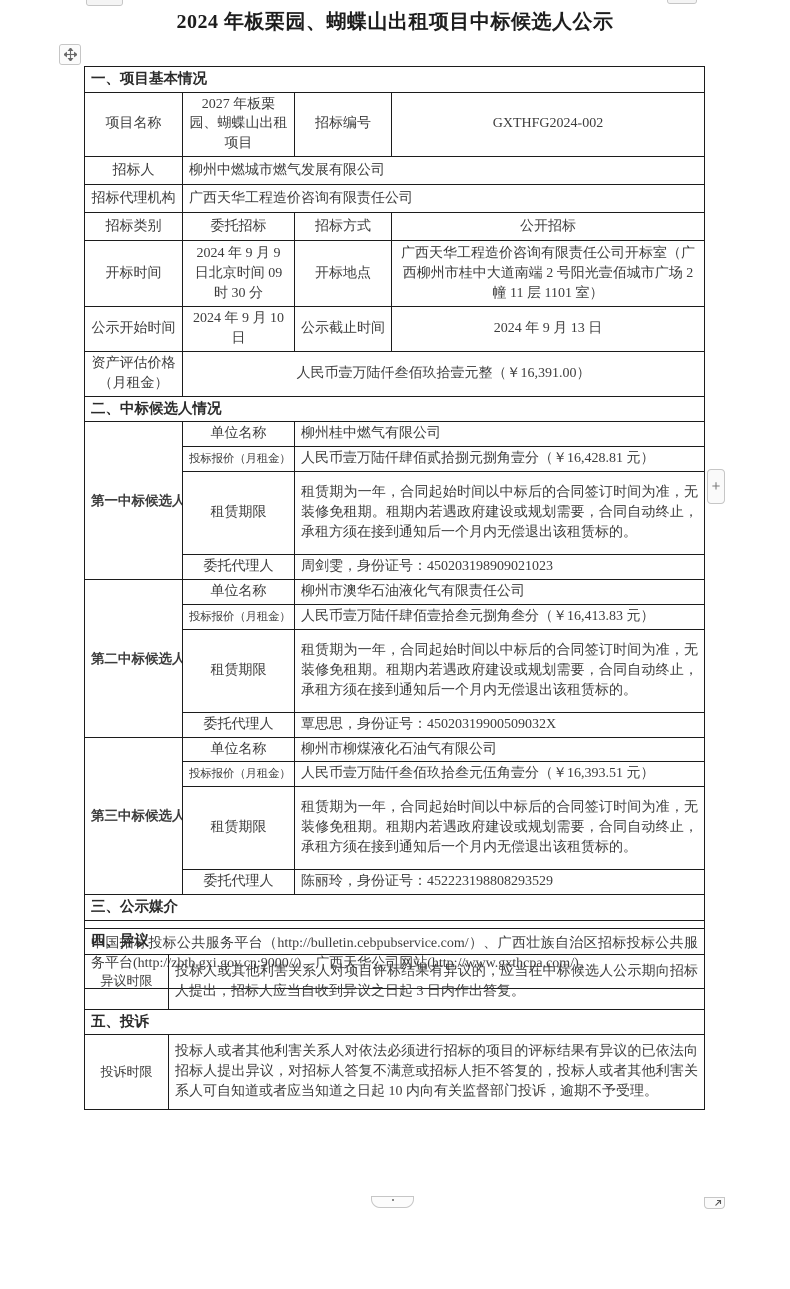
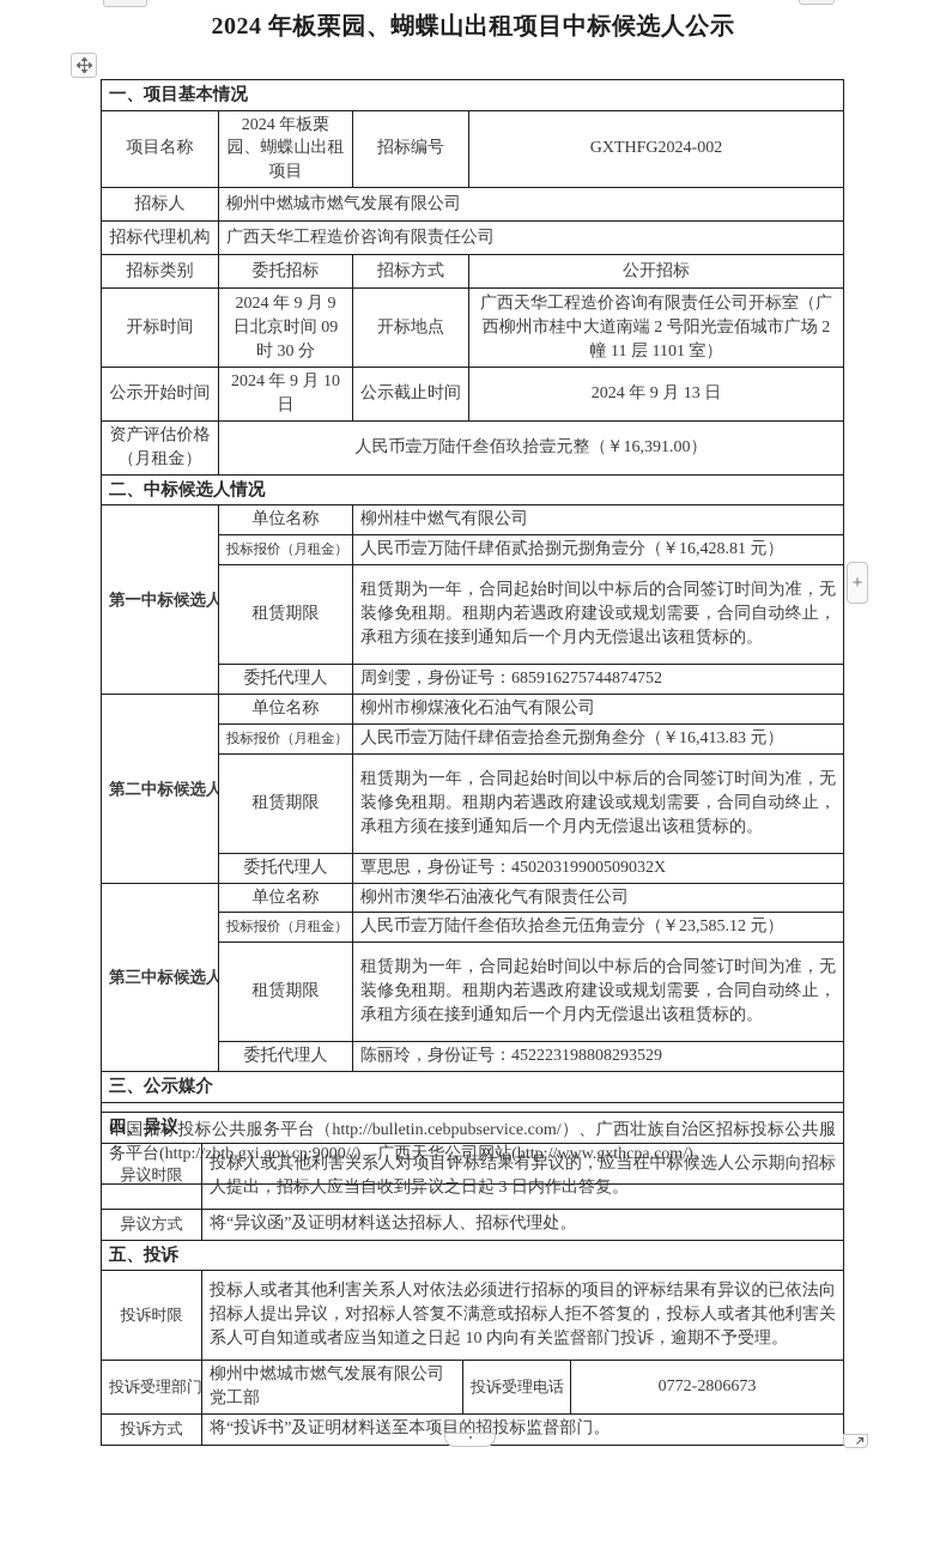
  2024 年板栗园、蝴蝶山出租项目中标候选人公示
  一、项目基本情况
- 项目名称	2027 年板栗园、蝴蝶山出租项目	招标编号	GXTHFG2024-002
+ 项目名称	2024 年板栗园、蝴蝶山出租项目	招标编号	GXTHFG2024-002
  招标人	柳州中燃城市燃气发展有限公司
  招标代理机构	广西天华工程造价咨询有限责任公司
  招标类别	委托招标	招标方式	公开招标
  开标时间	2024 年 9 月 9 日北京时间 09 时 30 分	开标地点	广西天华工程造价咨询有限责任公司开标室（广西柳州市桂中大道南端 2 号阳光壹佰城市广场 2 幢 11 层 1101 室）
  公示开始时间	2024 年 9 月 10 日	公示截止时间	2024 年 9 月 13 日
  资产评估价格（月租金）	人民币壹万陆仟叁佰玖拾壹元整（￥16,391.00）
  二、中标候选人情况
  第一中标候选人	单位名称	柳州桂中燃气有限公司
  投标报价（月租金）	人民币壹万陆仟肆佰贰拾捌元捌角壹分（￥16,428.81 元）
  租赁期限	租赁期为一年，合同起始时间以中标后的合同签订时间为准，无装修免租期。租期内若遇政府建设或规划需要，合同自动终止，承租方须在接到通知后一个月内无偿退出该租赁标的。
- 委托代理人	周剑雯，身份证号：450203198909021023
+ 委托代理人	周剑雯，身份证号：685916275744874752
- 第二中标候选人	单位名称	柳州市澳华石油液化气有限责任公司
+ 第二中标候选人	单位名称	柳州市柳煤液化石油气有限公司
  投标报价（月租金）	人民币壹万陆仟肆佰壹拾叁元捌角叁分（￥16,413.83 元）
  租赁期限	租赁期为一年，合同起始时间以中标后的合同签订时间为准，无装修免租期。租期内若遇政府建设或规划需要，合同自动终止，承租方须在接到通知后一个月内无偿退出该租赁标的。
  委托代理人	覃思思，身份证号：45020319900509032X
- 第三中标候选人	单位名称	柳州市柳煤液化石油气有限公司
+ 第三中标候选人	单位名称	柳州市澳华石油液化气有限责任公司
- 投标报价（月租金）	人民币壹万陆仟叁佰玖拾叁元伍角壹分（￥16,393.51 元）
+ 投标报价（月租金）	人民币壹万陆仟叁佰玖拾叁元伍角壹分（￥23,585.12 元）
  租赁期限	租赁期为一年，合同起始时间以中标后的合同签订时间为准，无装修免租期。租期内若遇政府建设或规划需要，合同自动终止，承租方须在接到通知后一个月内无偿退出该租赁标的。
  委托代理人	陈丽玲，身份证号：452223198808293529
  三、公示媒介
  中国招标投标公共服务平台（http://bulletin.cebpubservice.com/）、广西壮族自治区招标投标公共服务平台(http://zbtb.gxi.gov.cn:9000//)、广西天华公司网站(http://www.gxthcpa.com/)。
  +
  四、异议
  异议时限	投标人或其他利害关系人对项目评标结果有异议的，应当在中标候选人公示期向招标人提出，招标人应当自收到异议之日起 3 日内作出答复。
+ 异议方式	将“异议函”及证明材料送达招标人、招标代理处。
  五、投诉
  投诉时限	投标人或者其他利害关系人对依法必须进行招标的项目的评标结果有异议的已依法向招标人提出异议，对招标人答复不满意或招标人拒不答复的，投标人或者其他利害关系人可自知道或者应当知道之日起 10 内向有关监督部门投诉，逾期不予受理。
+ 投诉受理部门	柳州中燃城市燃气发展有限公司党工部	投诉受理电话	0772-2806673
+ 投诉方式	将“投诉书”及证明材料送至本项目的招投标监督部门。
